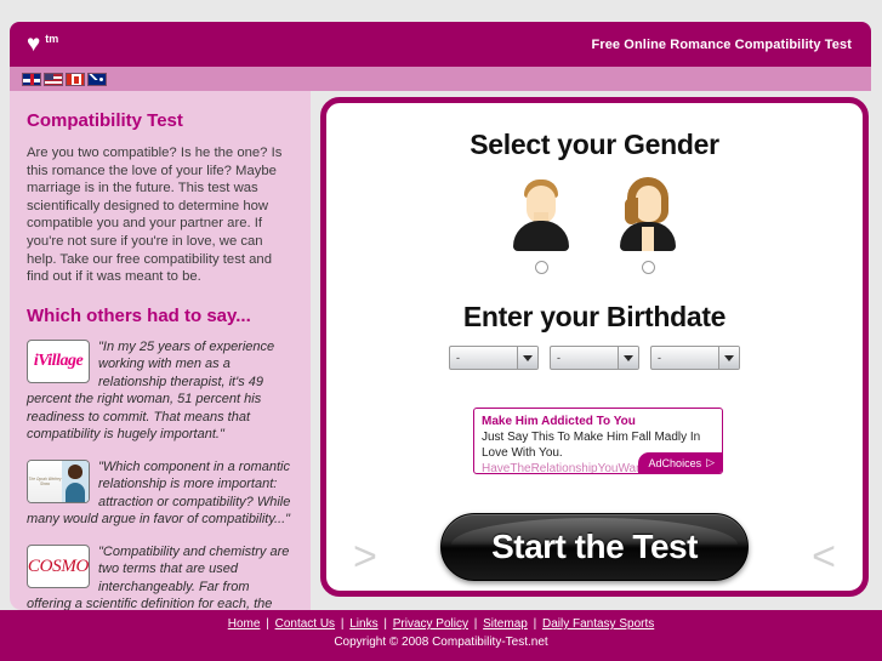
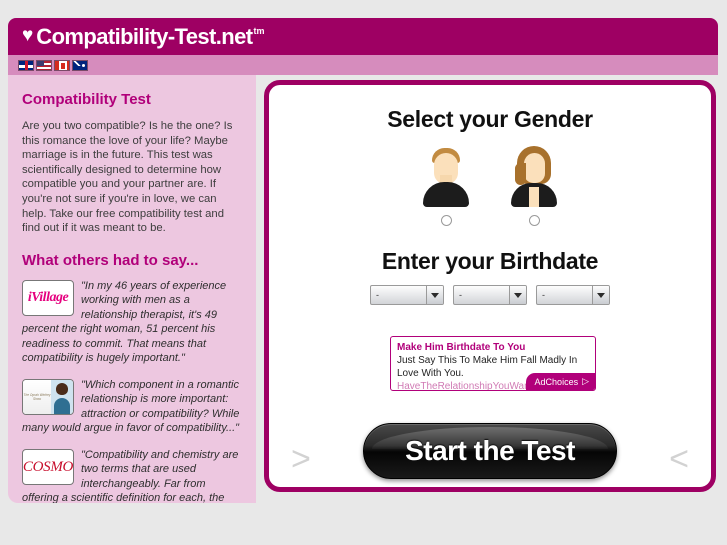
  ♥
+ Compatibility-Test.net
  tm
- Free Online Romance Compatibility Test
  Compatibility Test
  Are you two compatible? Is he the one? Is this romance the love of your life? Maybe marriage is in the future. This test was scientifically designed to determine how compatible you and your partner are. If you're not sure if you're in love, we can help. Take our free compatibility test and find out if it was meant to be.
- Which others had to say...
+ What others had to say...
  iVillage
- "In my 25 years of experience working with men as a relationship therapist, it's 49 percent the right woman, 51 percent his readiness to commit. That means that compatibility is hugely important."
+ "In my 46 years of experience working with men as a relationship therapist, it's 49 percent the right woman, 51 percent his readiness to commit. That means that compatibility is hugely important."
  "Which component in a romantic relationship is more important: attraction or compatibility? While many would argue in favor of compatibility..."
  COSMO
  Select your Gender
  Enter your Birthdate
  -
  -
  -
- Make Him Addicted To You
+ Make Him Birthdate To You
  Just Say This To Make Him Fall Madly In Love With You.
  HaveTheRelationshipYouWa
  AdChoices
  ▷
  >
  <
  Start the Test
- Home | Contact Us | Links | Privacy Policy | Sitemap | Daily Fantasy Sports
- Copyright © 2008 Compatibility-Test.net
